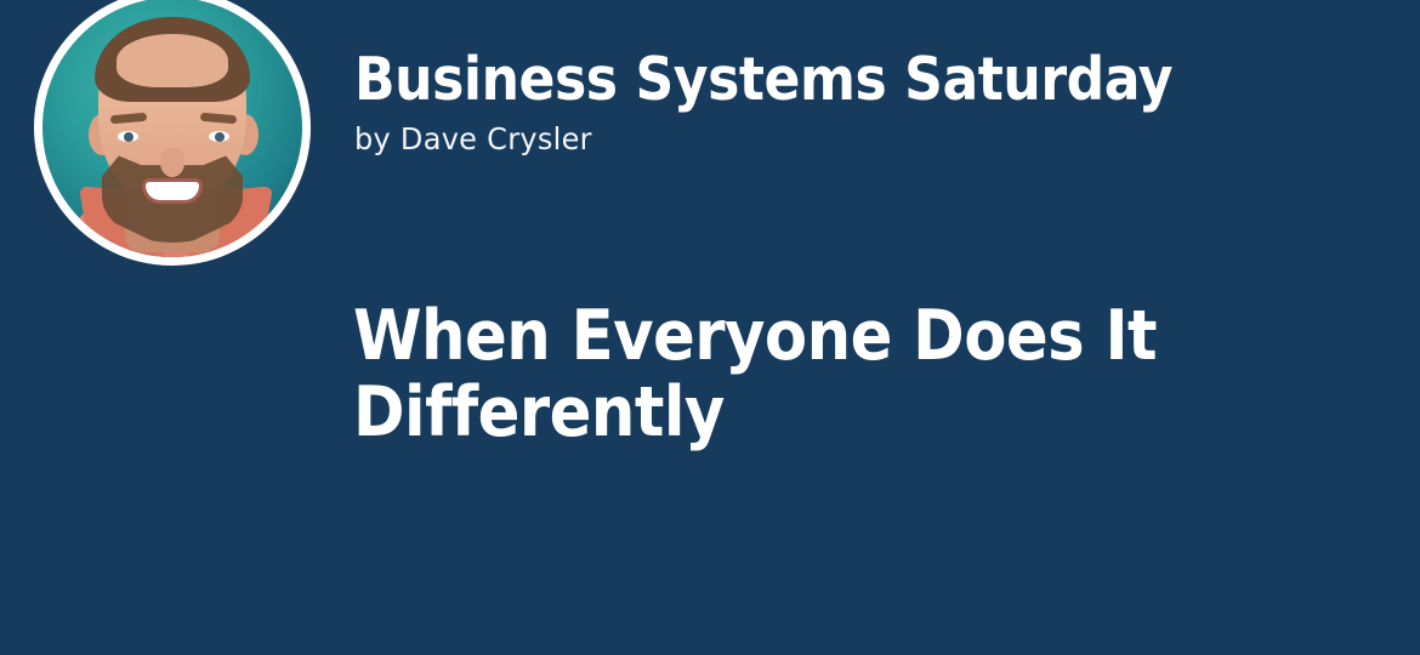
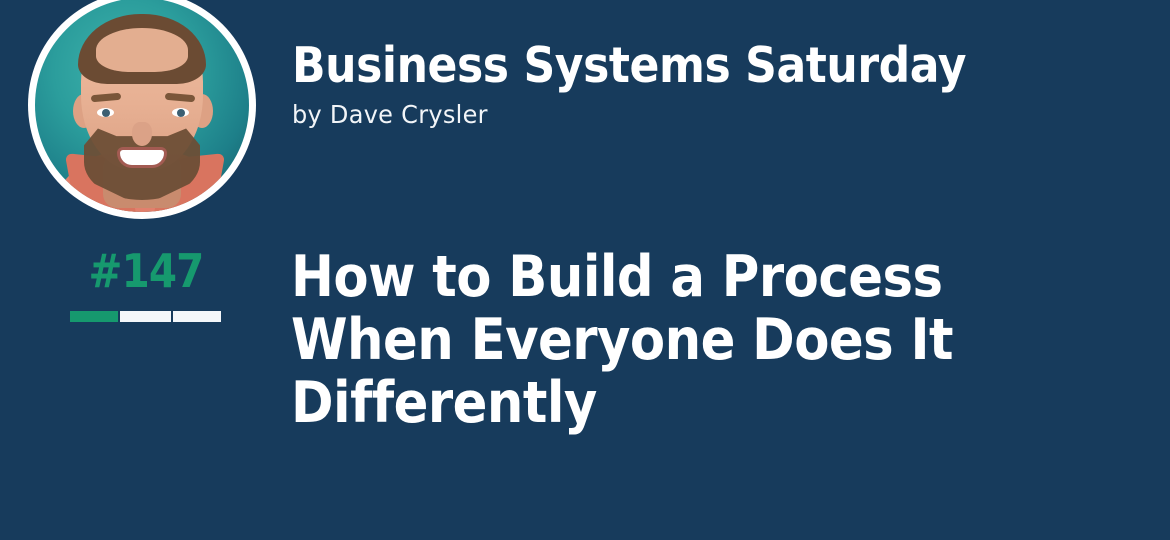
  Business Systems Saturday
  by Dave Crysler
+ #147
+ How to Build a Process
  When Everyone Does It
  Differently
